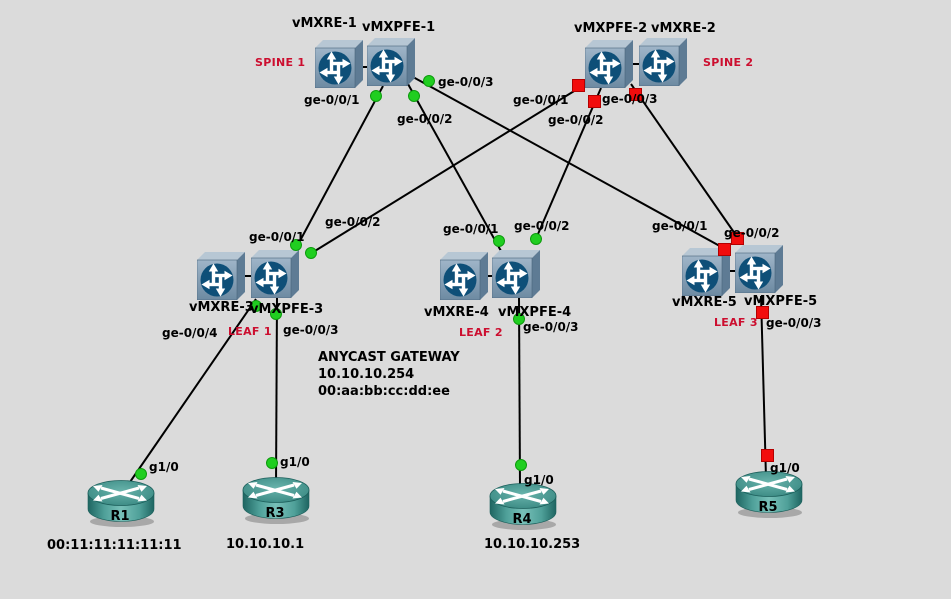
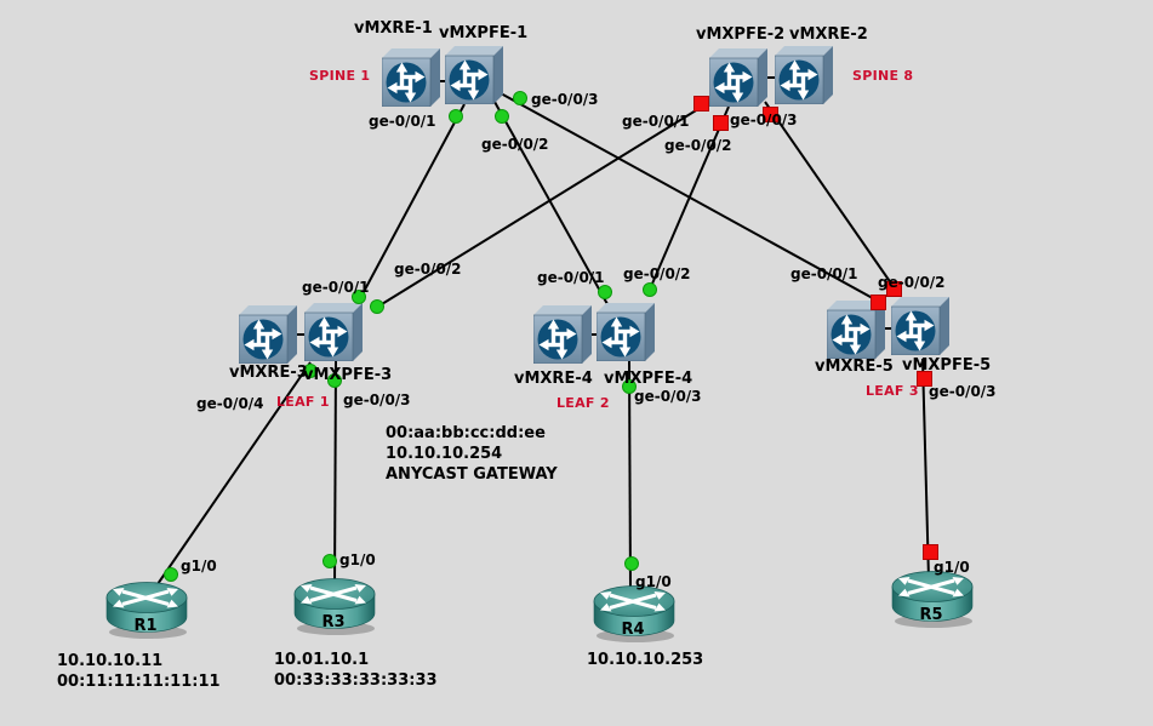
  vMXRE-1
  vMXPFE-1
  vMXPFE-2
  vMXRE-2
  vMXRE-3
  vMXPFE-3
  vMXRE-4
  vMXPFE-4
  vMXRE-5
  vMXPFE-5
  R1
  R3
  R4
  R5
  SPINE 1
- SPINE 2
+ SPINE 8
  LEAF 1
  LEAF 2
  LEAF 3
  ge-0/0/1
  ge-0/0/2
  ge-0/0/3
  ge-0/0/1
  ge-0/0/2
  ge-0/0/3
  ge-0/0/1
  ge-0/0/2
  ge-0/0/4
  ge-0/0/3
  ge-0/0/1
  ge-0/0/2
  ge-0/0/3
  ge-0/0/1
  ge-0/0/2
  ge-0/0/3
  g1/0
  g1/0
  g1/0
  g1/0
- ANYCAST GATEWAY
+ 00:aa:bb:cc:dd:ee
  10.10.10.254
- 00:aa:bb:cc:dd:ee
+ ANYCAST GATEWAY
+ 10.10.10.11
  00:11:11:11:11:11
- 10.10.10.1
+ 10.01.10.1
+ 00:33:33:33:33:33
  10.10.10.253
